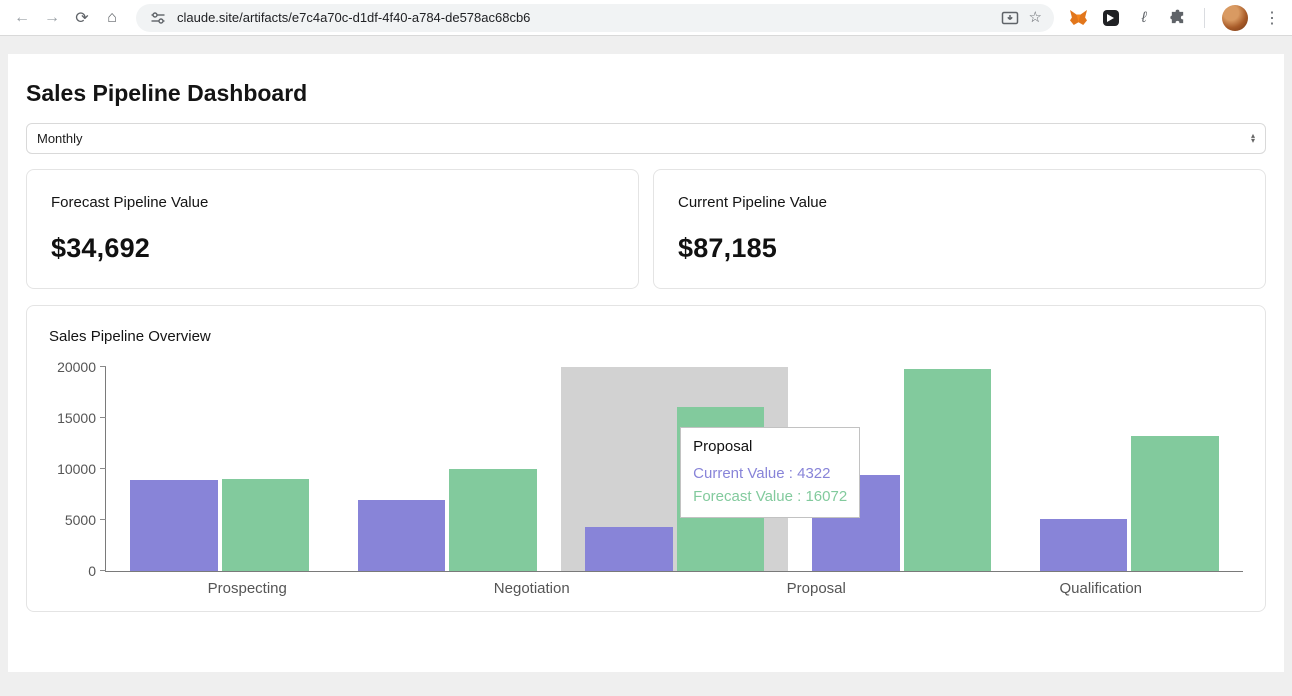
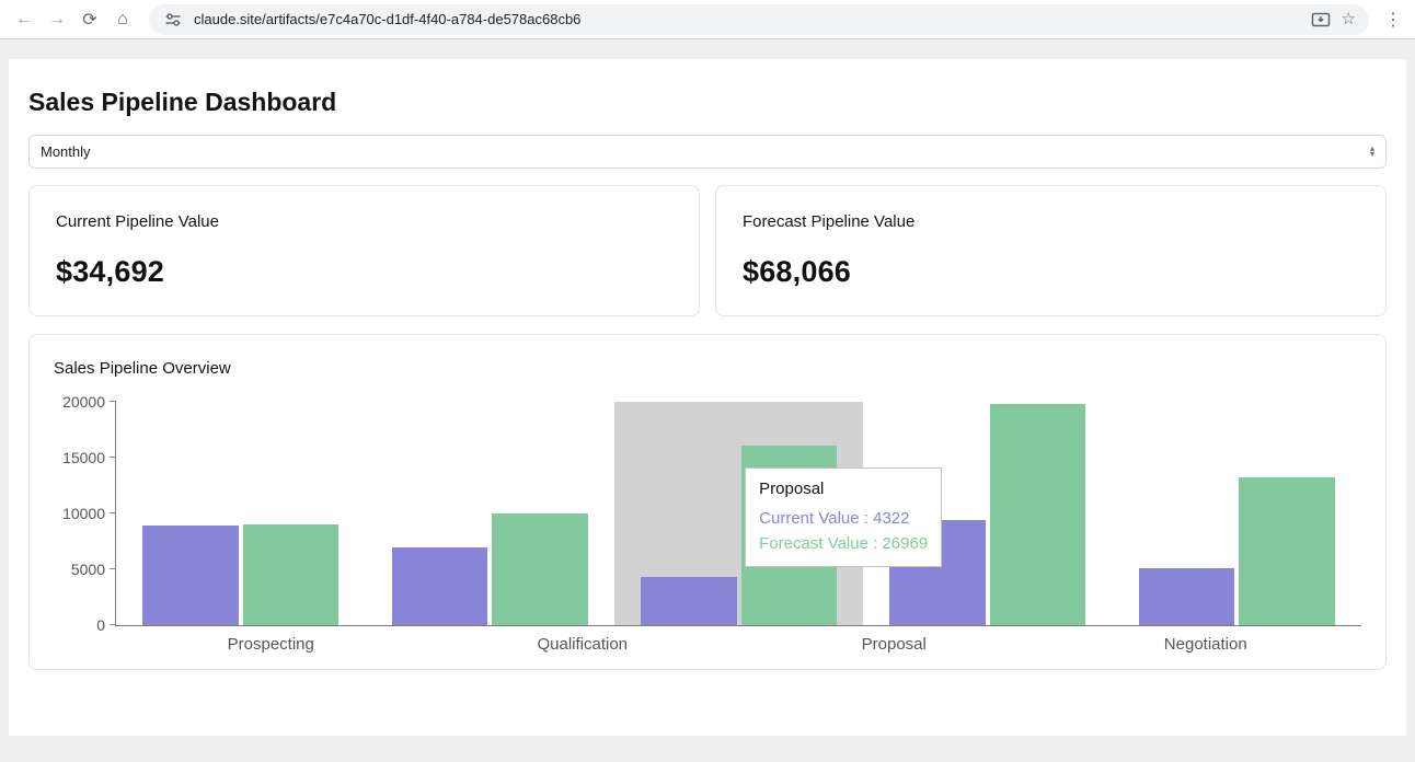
  ←
  →
  ⟳
  ⌂
  claude.site/artifacts/e7c4a70c-d1df-4f40-a784-de578ac68cb6
  ☆
- ℓ
  ⋮
  Sales Pipeline Dashboard
  Monthly
  ▴
  ▾
- Forecast Pipeline Value
+ Current Pipeline Value
  $34,692
- Current Pipeline Value
+ Forecast Pipeline Value
- $87,185
+ $68,066
  Sales Pipeline Overview
  0
  5000
  10000
  15000
  20000
  Proposal
  Current Value : 4322
- Forecast Value : 16072
+ Forecast Value : 26969
  Prospecting
- Negotiation
+ Qualification
  Proposal
- Qualification
+ Negotiation
